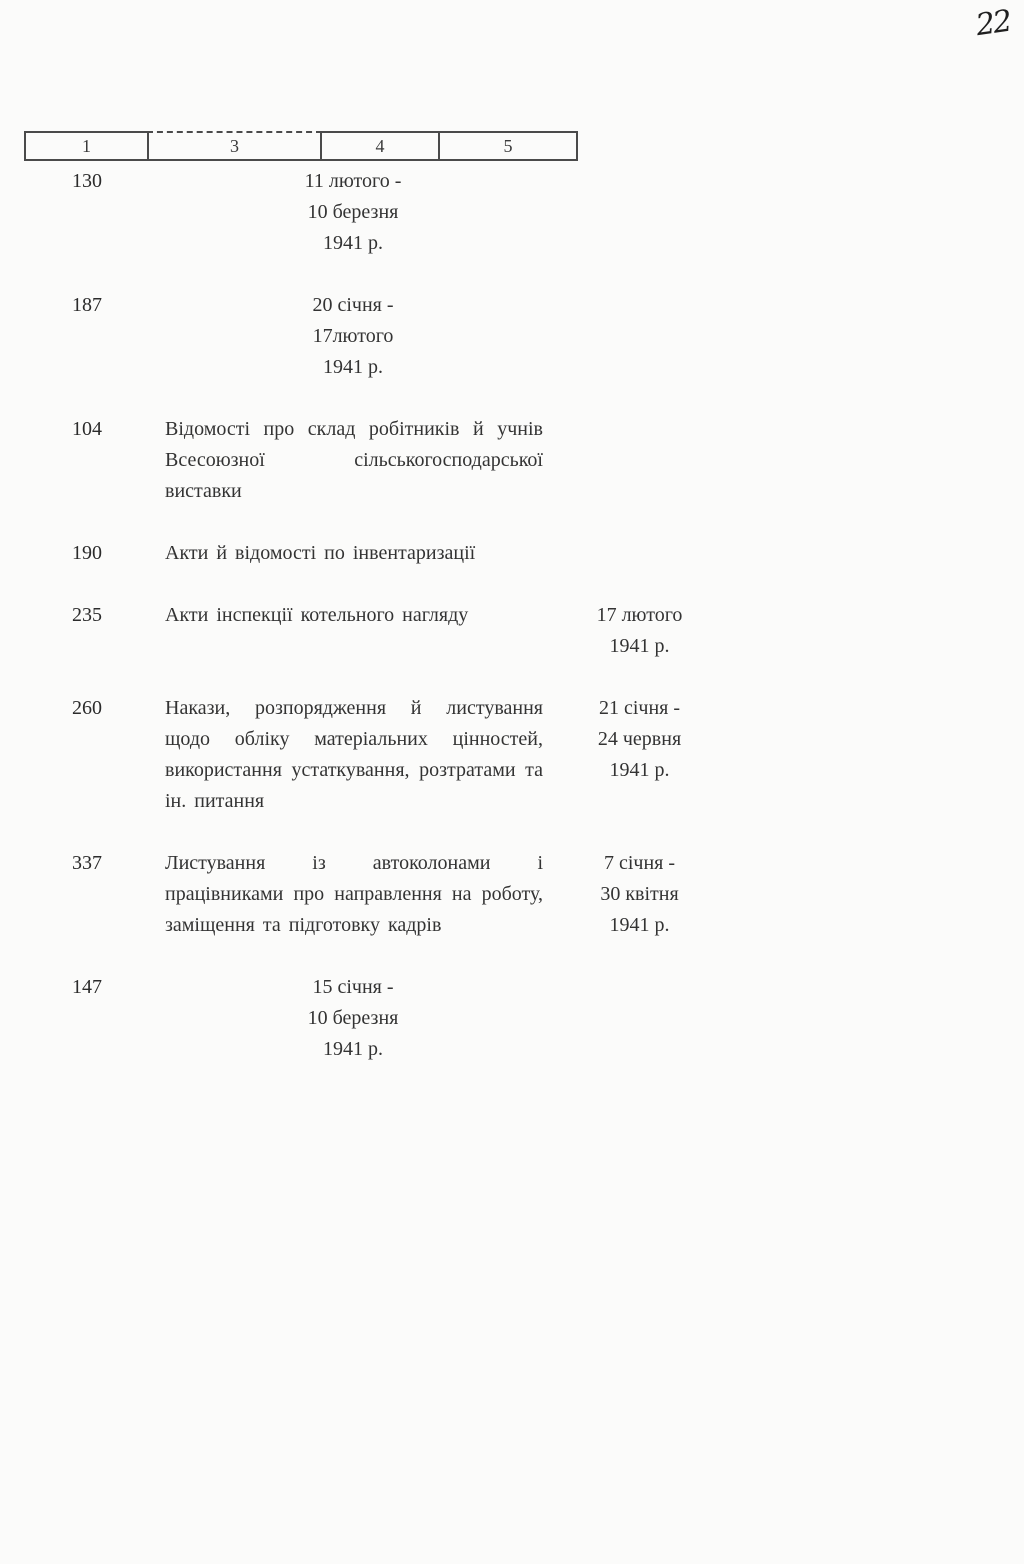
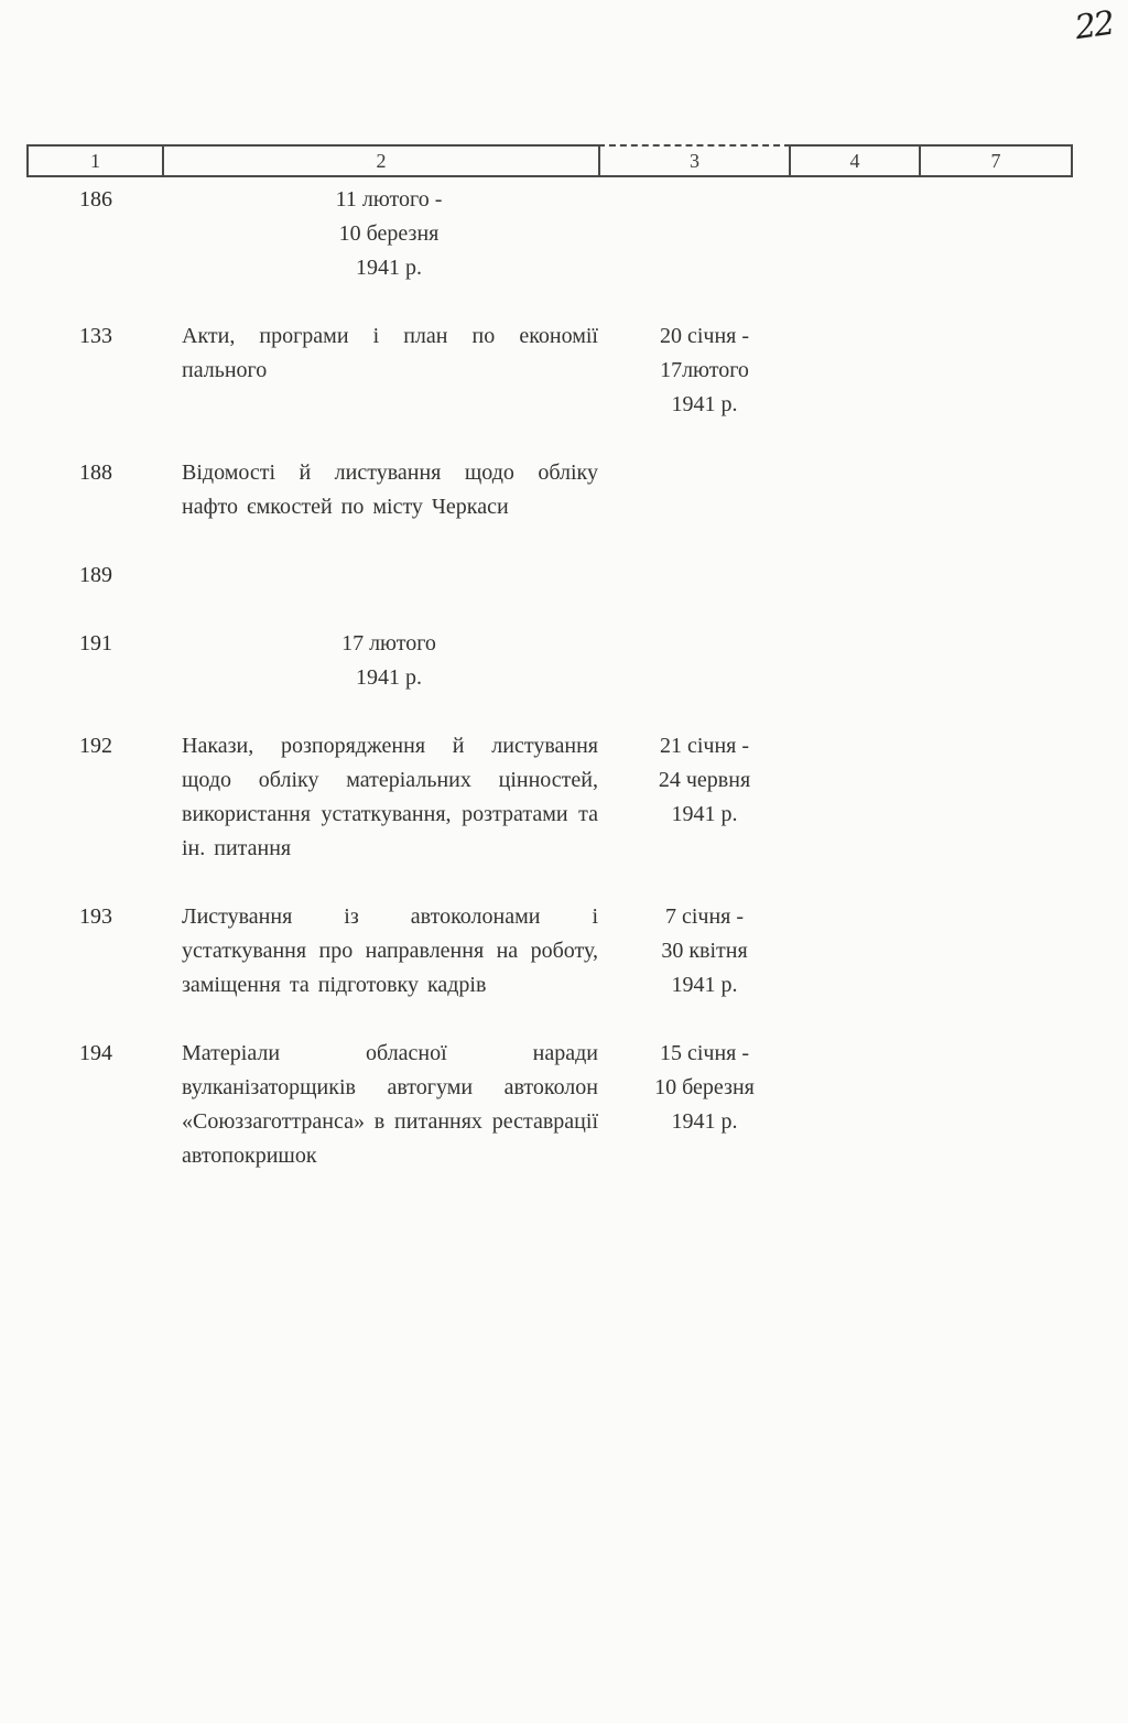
  1
+ 2
  3
  4
- 5
+ 7
- 130
+ 186
  11 лютого -
  10 березня
  1941 р.
- 187
+ 133
+ Акти, програми і план по економії пального
  20 січня -
  17лютого
  1941 р.
+ 188
+ Відомості й листування щодо обліку нафто ємкостей по місту Черкаси
- 104
+ 189
- Відомості про склад робітників й учнів Всесоюзної сільськогосподарської виставки
- 190
- Акти й відомості по інвентаризації
- 235
+ 191
- Акти інспекції котельного нагляду
  17 лютого
  1941 р.
- 260
+ 192
  Накази, розпорядження й листування щодо обліку матеріальних цінностей, використання устаткування, розтратами та ін. питання
  21 січня -
  24 червня
  1941 р.
- 337
+ 193
- Листування із автоколонами і працівниками про направлення на роботу, заміщення та підготовку кадрів
+ Листування із автоколонами і устаткування про направлення на роботу, заміщення та підготовку кадрів
  7 січня -
  30 квітня
  1941 р.
- 147
+ 194
+ Матеріали обласної наради вулканізаторщиків автогуми автоколон «Союззаготтранса» в питаннях реставрації автопокришок
  15 січня -
  10 березня
  1941 р.
